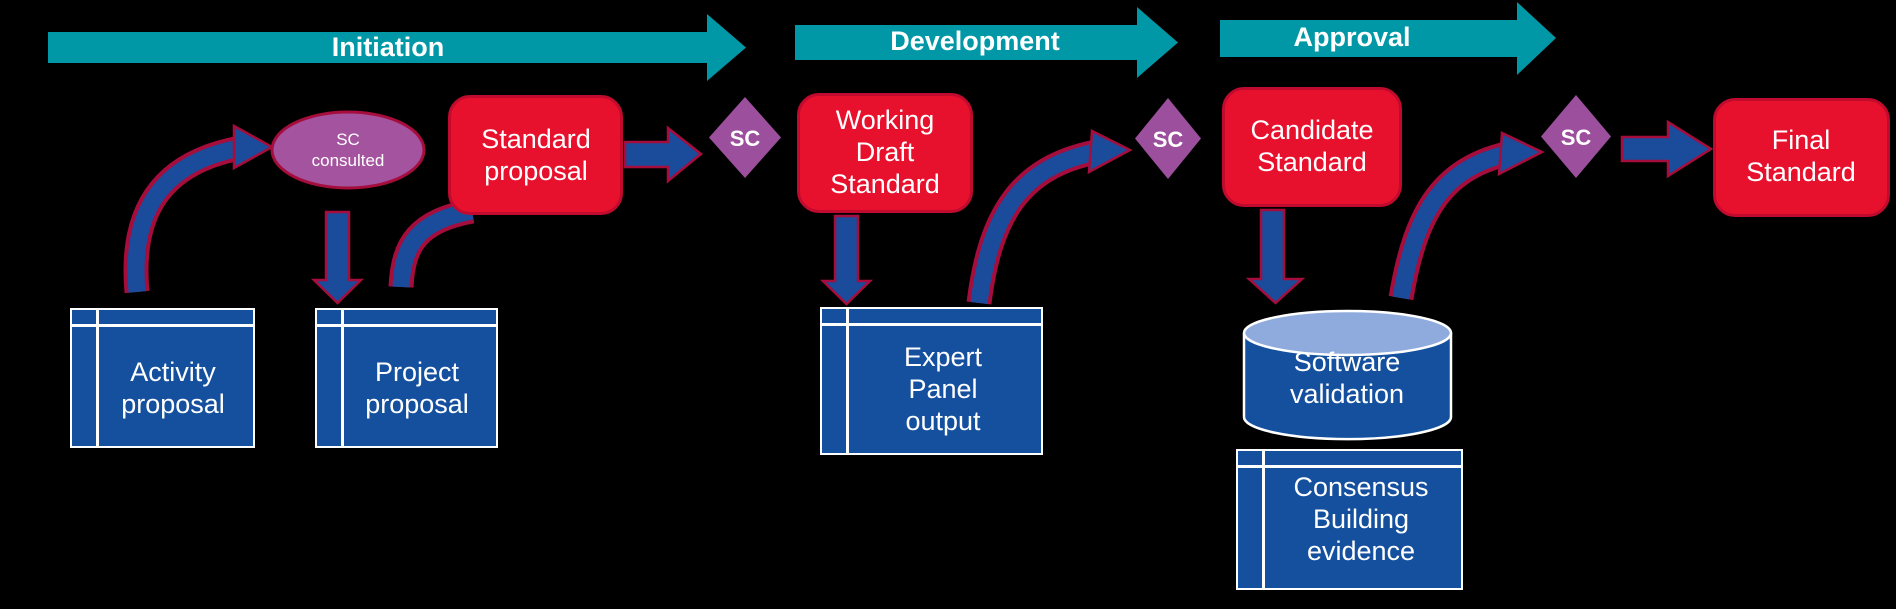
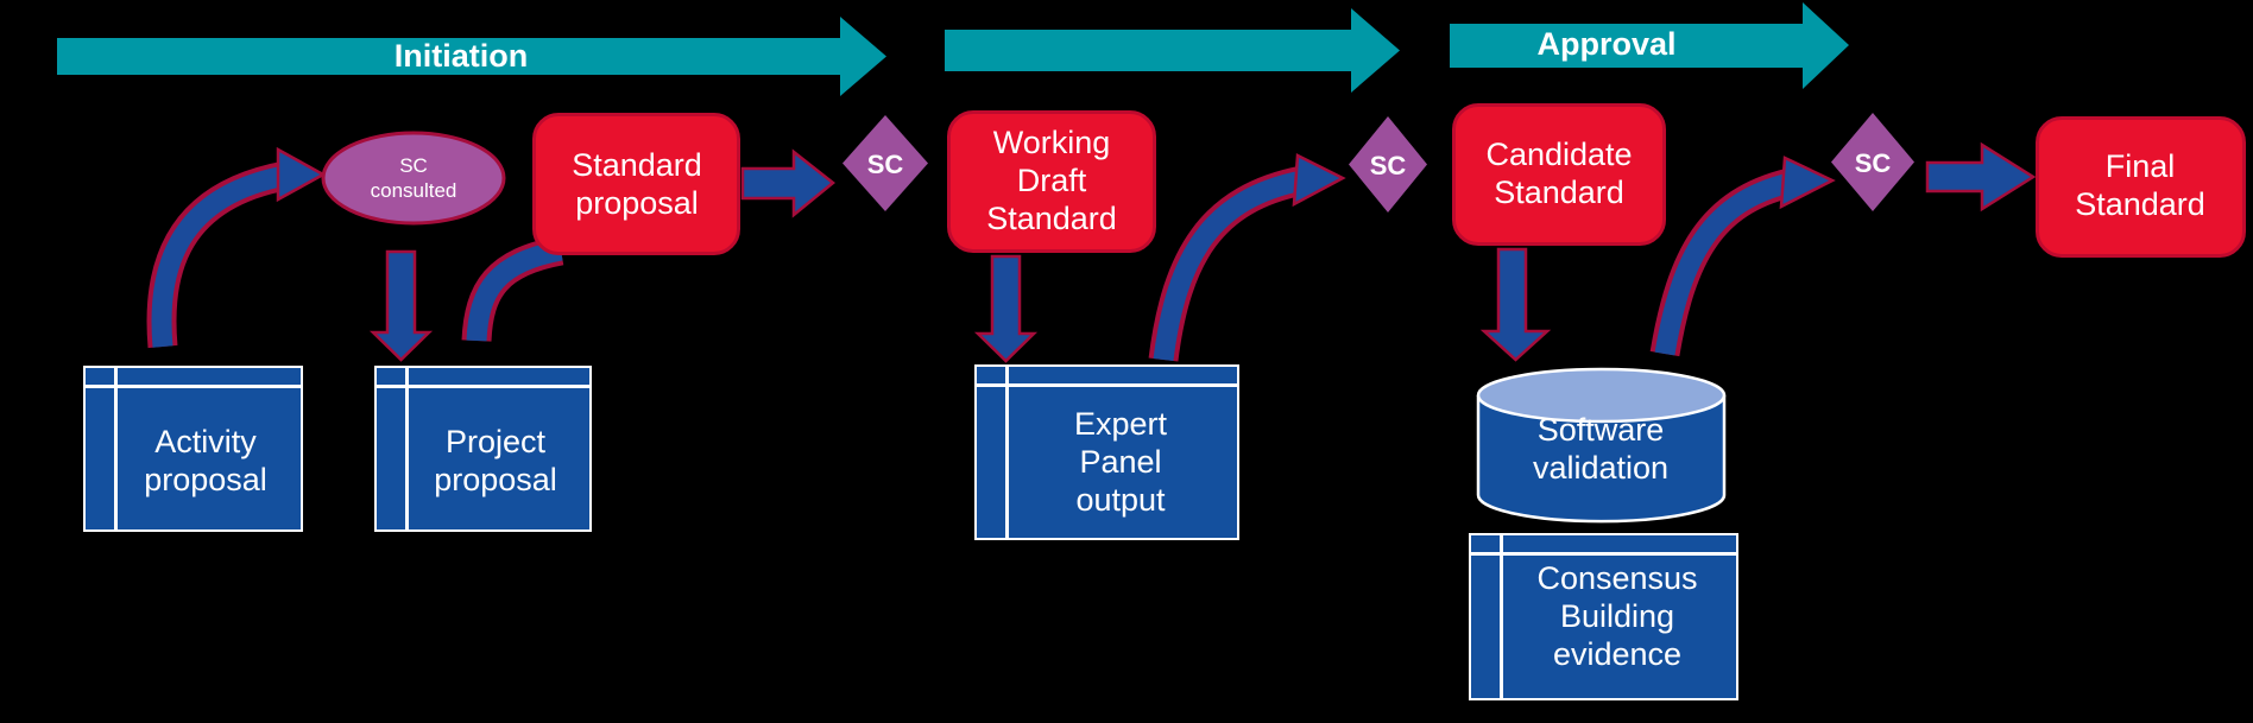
  Initiation
- Development
  Approval
  SC
  consulted
  Standard
  proposal
  Working
  Draft
  Standard
  Candidate
  Standard
  Final
  Standard
  Activity
  proposal
  Project
  proposal
  Expert
  Panel
  output
  Software
  validation
  Consensus
  Building
  evidence
  SC
  SC
  SC
